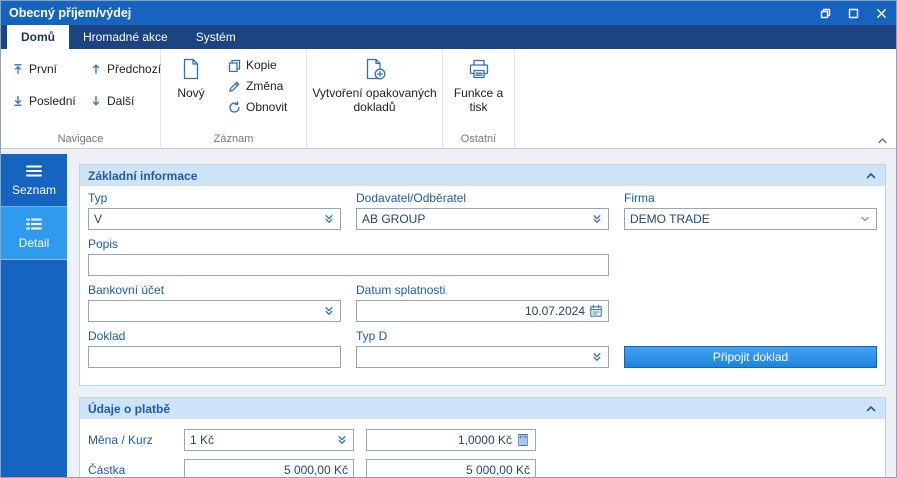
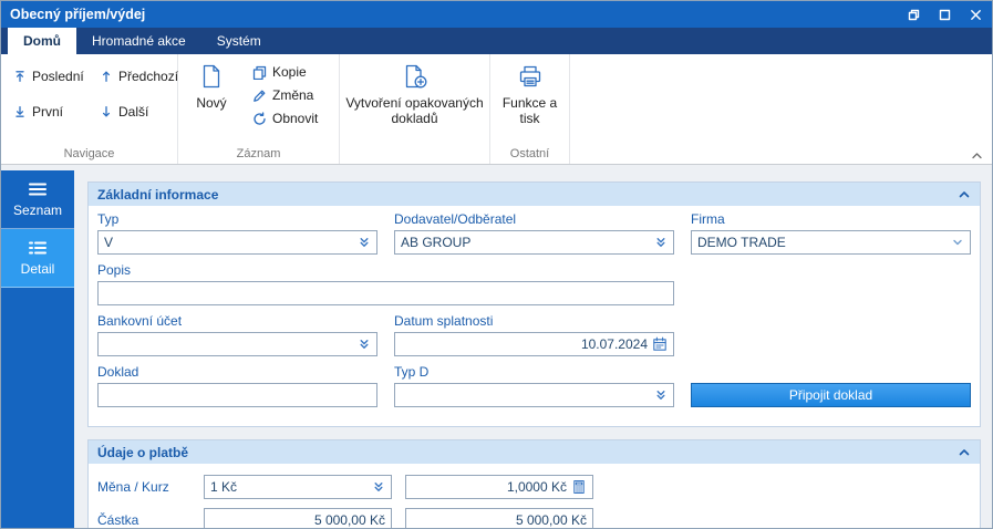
  Obecný příjem/výdej
  Domů
  Hromadné akce
  Systém
- První
+ Poslední
  Předchozí
- Poslední
+ První
  Další
  Navigace
  Nový
  Kopie
  Změna
  Obnovit
  Záznam
  Vytvoření opakovaných dokladů
  Funkce a tisk
  Ostatní
  Seznam
  Detail
  Základní informace
  Typ
  V
  Dodavatel/Odběratel
  AB GROUP
  Firma
  DEMO TRADE
  Popis
  Bankovní účet
  Datum splatnosti
  10.07.2024
  Doklad
  Typ D
  Připojit doklad
  Údaje o platbě
  Měna / Kurz
  1 Kč
  1,0000 Kč
  Částka
  5 000,00 Kč
  5 000,00 Kč
